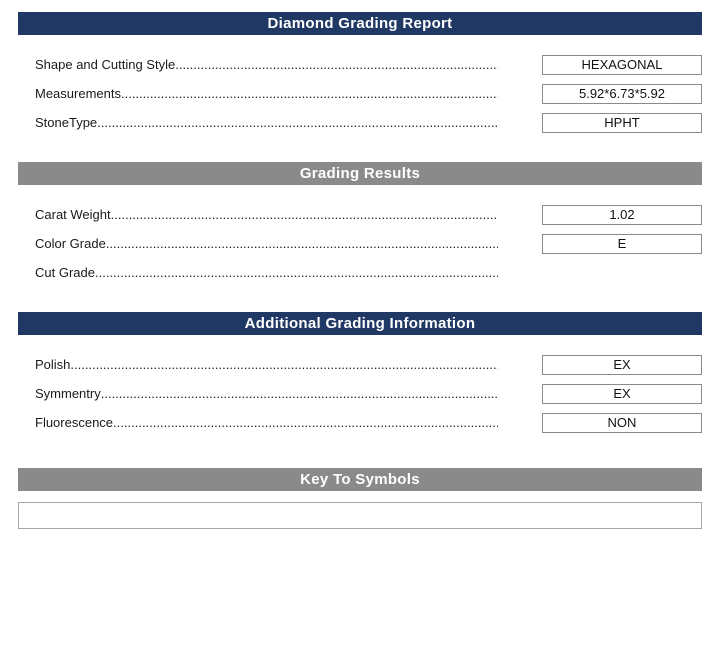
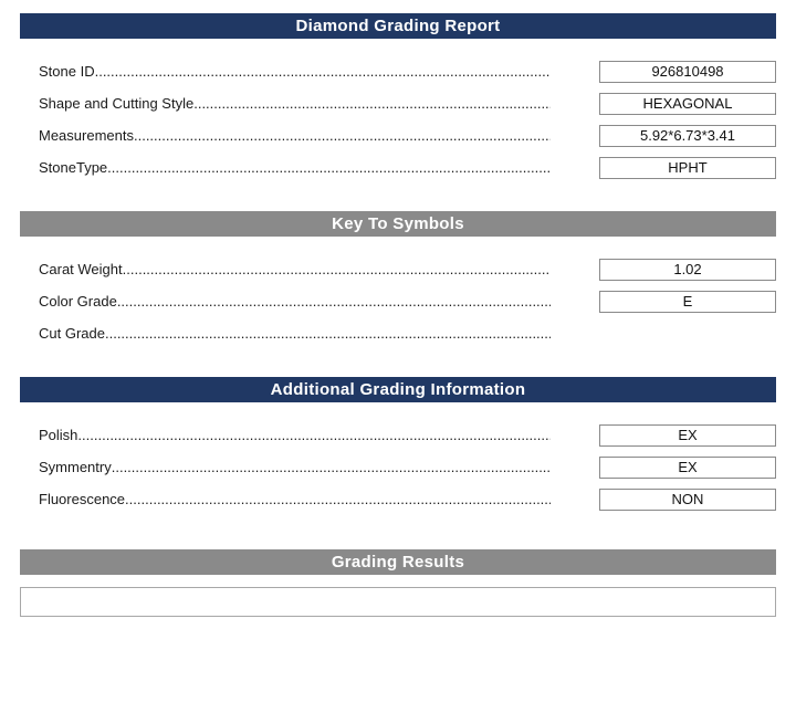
  Diamond Grading Report
+ Stone ID
+ 926810498
  Shape and Cutting Style
  HEXAGONAL
  Measurements
- 5.92*6.73*5.92
+ 5.92*6.73*3.41
  StoneType
  HPHT
- Grading Results
+ Key To Symbols
  Carat Weight
  1.02
  Color Grade
  E
  Cut Grade
  Additional Grading Information
  Polish
  EX
  Symmentry
  EX
  Fluorescence
  NON
- Key To Symbols
+ Grading Results
